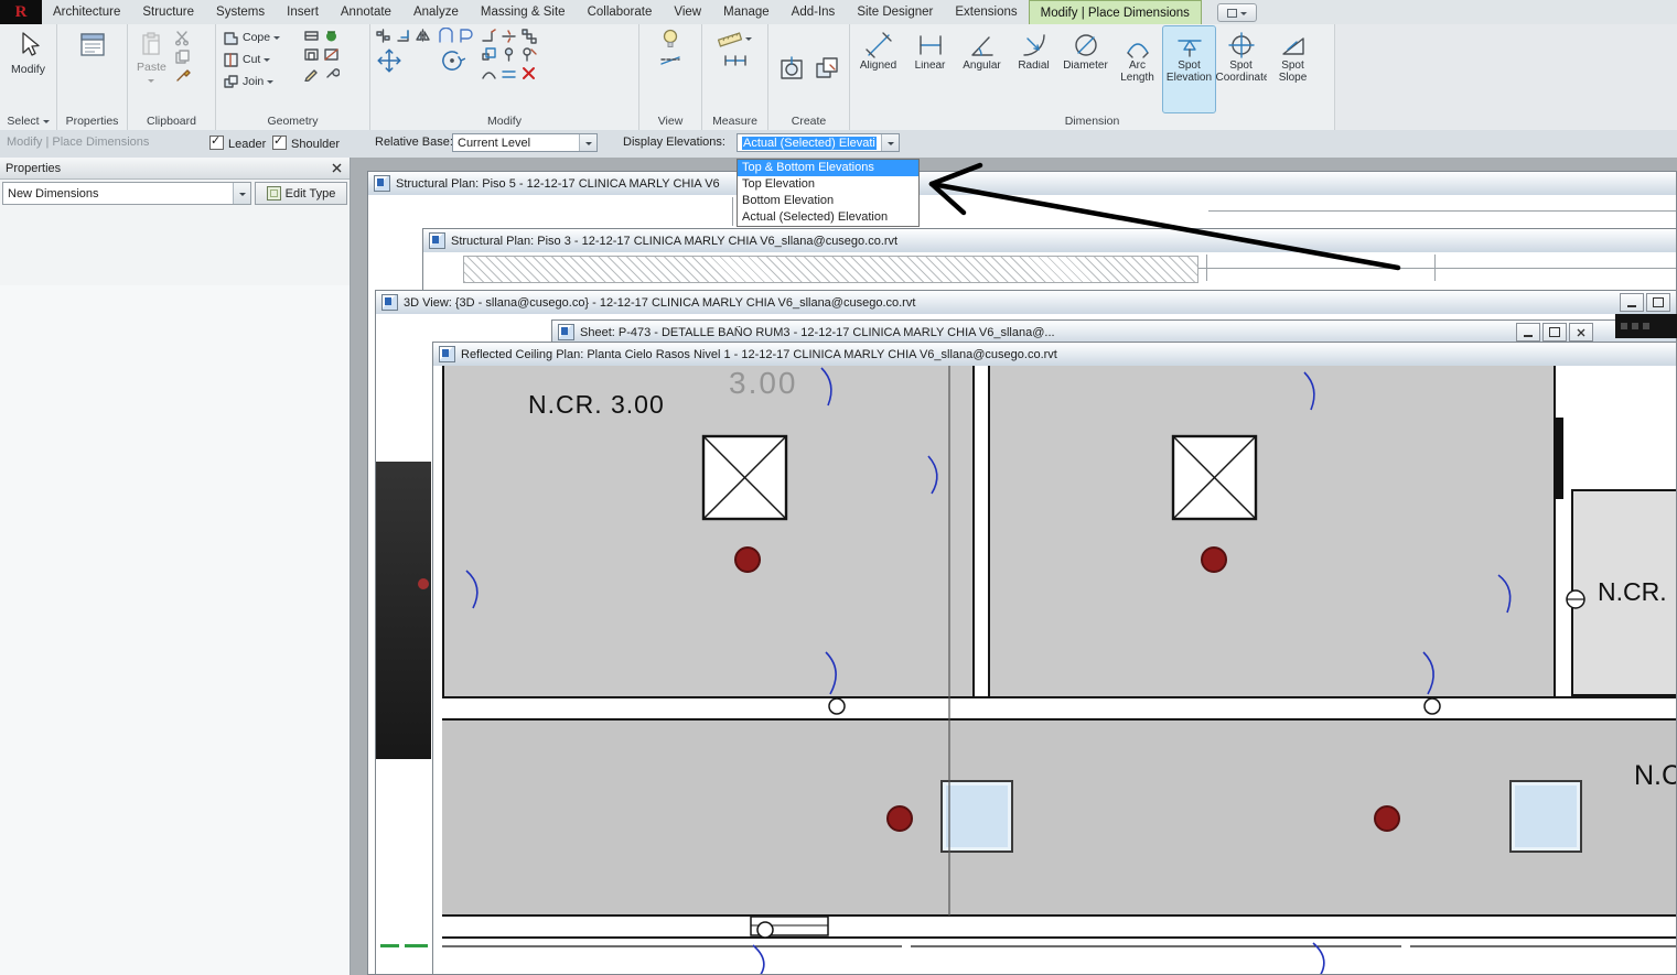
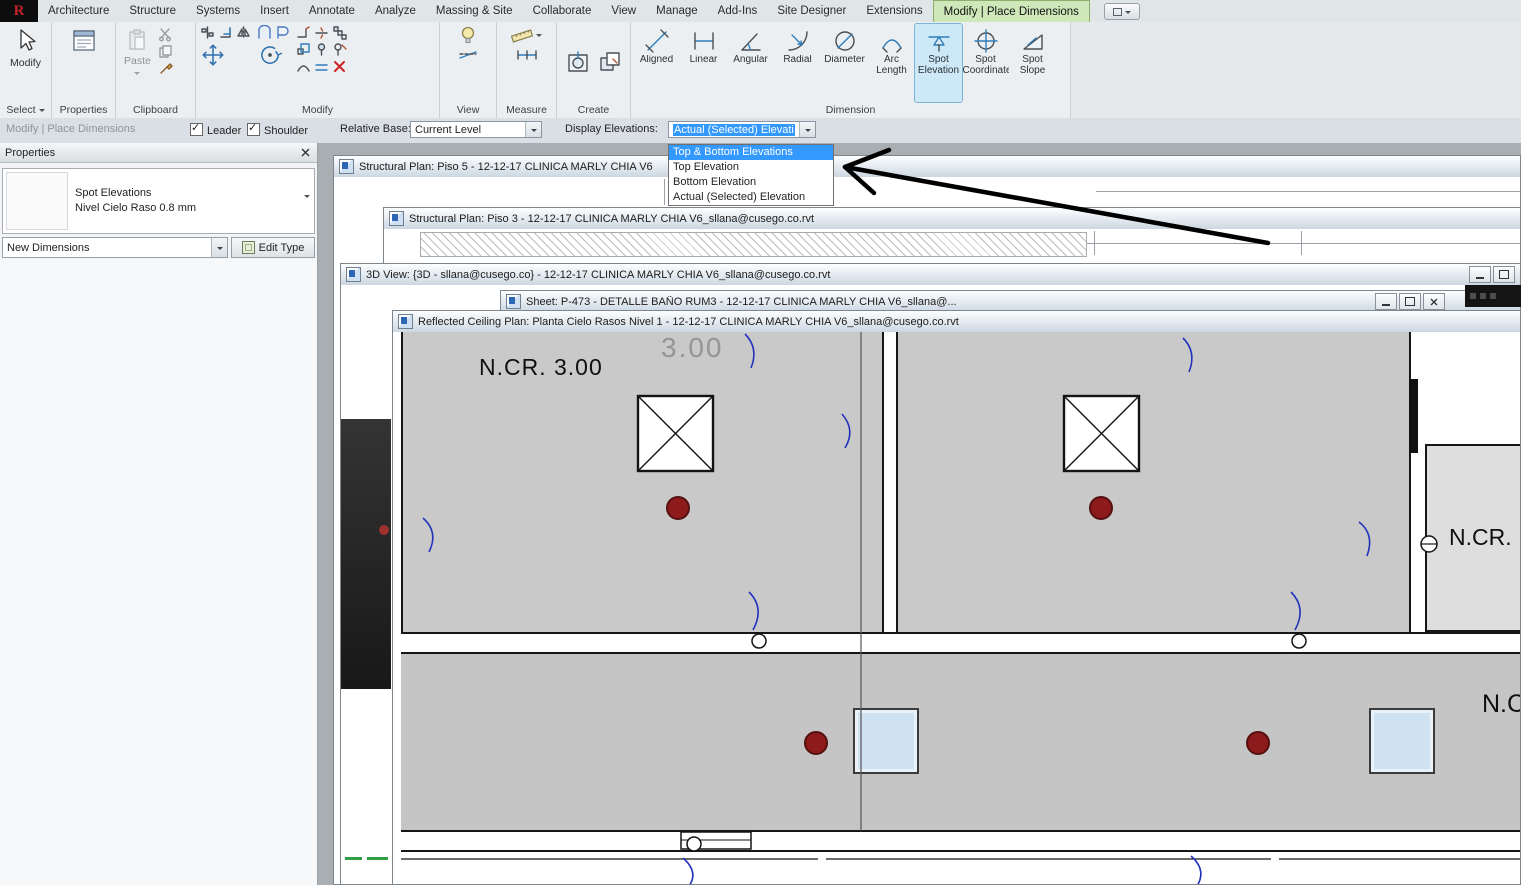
  R
  Architecture
  Structure
  Systems
  Insert
  Annotate
  Analyze
  Massing & Site
  Collaborate
  View
  Manage
  Add-Ins
  Site Designer
  Extensions
  Modify | Place Dimensions
  Modify
  Select
  Properties
  Paste
  Clipboard
- Cope
- Cut
- Join
- Geometry
  Modify
  View
  Measure
  Create
  Aligned
  Linear
  Angular
  Radial
  Diameter
  Arc Length
  Spot Elevation
  Spot Coordinat
  Spot Slope
  Dimension
  Modify | Place Dimensions
  Leader
  Shoulder
  Relative Base
  Current Level
  Display Elevations:
  Actual (Selected) Elevati
  Properties
+ Spot Elevations
+ Nivel Cielo Raso 0.8 mm
  New Dimensions
  Edit Type
  Structural Plan: Piso 5 - 12-12-17 CLINICA MARLY CHIA V6
  Structural Plan: Piso 3 - 12-12-17 CLINICA MARLY CHIA V6_sllana@cusego.co.rvt
  3D View: {3D - sllana@cusego.co} - 12-12-17 CLINICA MARLY CHIA V6_sllana@cusego.co.rvt
  Sheet: P-473 - DETALLE BAÑO RUM3 - 12-12-17 CLINICA MARLY CHIA V6_sllana@...
  Reflected Ceiling Plan: Planta Cielo Rasos Nivel 1 - 12-12-17 CLINICA MARLY CHIA V6_sllana@cusego.co.rvt
  3.00
  N.CR. 3.00
  N.CR.
  N.C
  Top & Bottom Elevations
  Top Elevation
  Bottom Elevation
  Actual (Selected) Elevation
